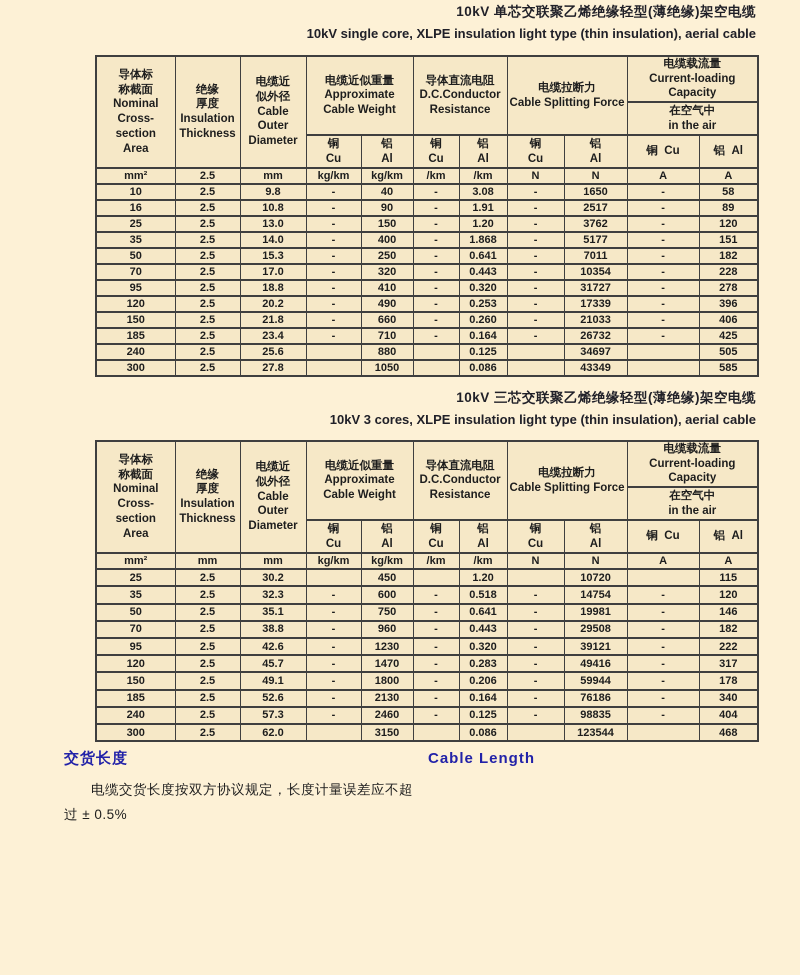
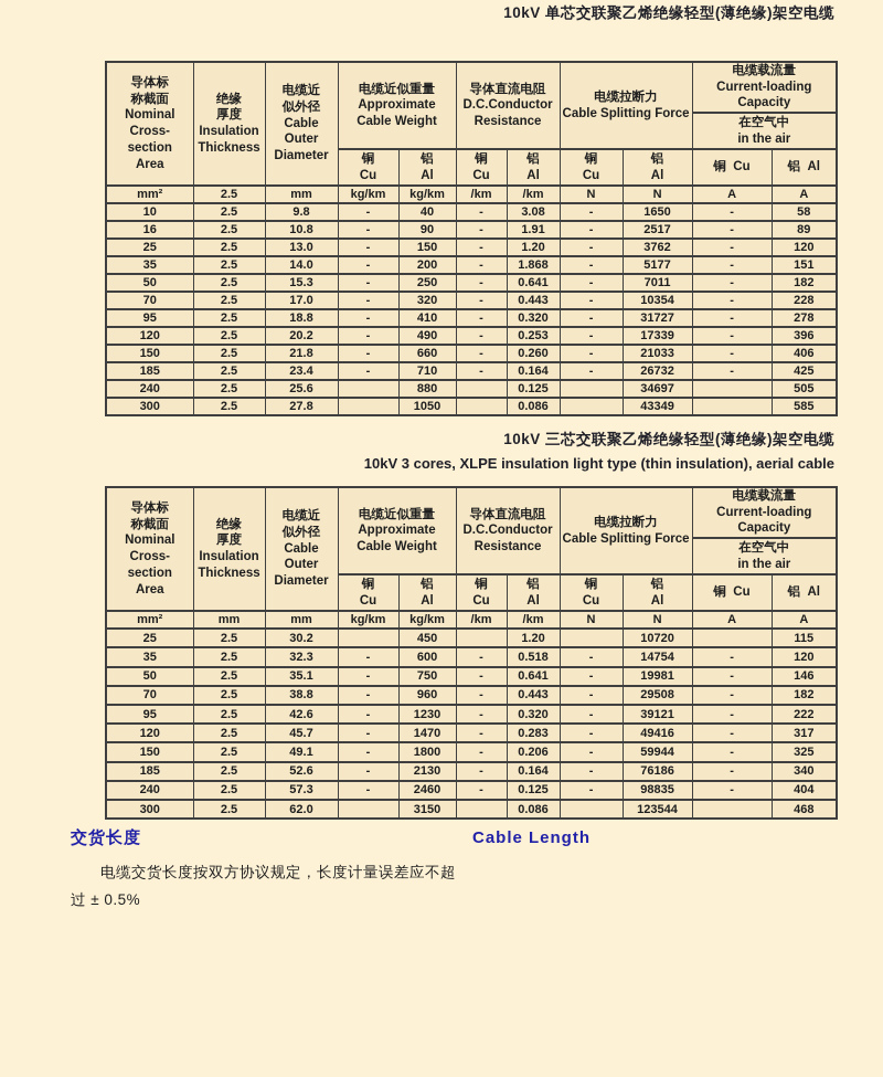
  10kV 单芯交联聚乙烯绝缘轻型(薄绝缘)架空电缆
- 10kV single core, XLPE insulation light type (thin insulation), aerial cable
  导体标 称截面 Nominal Cross-section Area	绝缘 厚度 Insulation Thickness	电缆近 似外径 Cable Outer Diameter	电缆近似重量 Approximate Cable Weight	导体直流电阻 D.C.Conductor Resistance	电缆拉断力 Cable Splitting Force	电缆载流量 Current-loading Capacity
  在空气中 in the air
  铜 Cu	铝 Al	铜 Cu	铝 Al	铜 Cu	铝 Al	铜 Cu	铝 Al
  mm²	2.5	mm	kg/km	kg/km	/km	/km	N	N	A	A
  10	2.5	9.8	-	40	-	3.08	-	1650	-	58
  16	2.5	10.8	-	90	-	1.91	-	2517	-	89
  25	2.5	13.0	-	150	-	1.20	-	3762	-	120
- 35	2.5	14.0	-	400	-	1.868	-	5177	-	151
+ 35	2.5	14.0	-	200	-	1.868	-	5177	-	151
  50	2.5	15.3	-	250	-	0.641	-	7011	-	182
  70	2.5	17.0	-	320	-	0.443	-	10354	-	228
  95	2.5	18.8	-	410	-	0.320	-	31727	-	278
  120	2.5	20.2	-	490	-	0.253	-	17339	-	396
  150	2.5	21.8	-	660	-	0.260	-	21033	-	406
  185	2.5	23.4	-	710	-	0.164	-	26732	-	425
  240	2.5	25.6		880		0.125		34697		505
  300	2.5	27.8		1050		0.086		43349		585
  10kV 三芯交联聚乙烯绝缘轻型(薄绝缘)架空电缆
  10kV 3 cores, XLPE insulation light type (thin insulation), aerial cable
  导体标 称截面 Nominal Cross-section Area	绝缘 厚度 Insulation Thickness	电缆近 似外径 Cable Outer Diameter	电缆近似重量 Approximate Cable Weight	导体直流电阻 D.C.Conductor Resistance	电缆拉断力 Cable Splitting Force	电缆载流量 Current-loading Capacity
  在空气中 in the air
  铜 Cu	铝 Al	铜 Cu	铝 Al	铜 Cu	铝 Al	铜 Cu	铝 Al
  mm²	mm	mm	kg/km	kg/km	/km	/km	N	N	A	A
  25	2.5	30.2		450		1.20		10720		115
  35	2.5	32.3	-	600	-	0.518	-	14754	-	120
  50	2.5	35.1	-	750	-	0.641	-	19981	-	146
  70	2.5	38.8	-	960	-	0.443	-	29508	-	182
  95	2.5	42.6	-	1230	-	0.320	-	39121	-	222
  120	2.5	45.7	-	1470	-	0.283	-	49416	-	317
- 150	2.5	49.1	-	1800	-	0.206	-	59944	-	178
+ 150	2.5	49.1	-	1800	-	0.206	-	59944	-	325
  185	2.5	52.6	-	2130	-	0.164	-	76186	-	340
  240	2.5	57.3	-	2460	-	0.125	-	98835	-	404
  300	2.5	62.0		3150		0.086		123544		468
  交货长度
  电缆交货长度按双方协议规定，长度计量误差应不超过 ± 0.5%
  Cable Length
